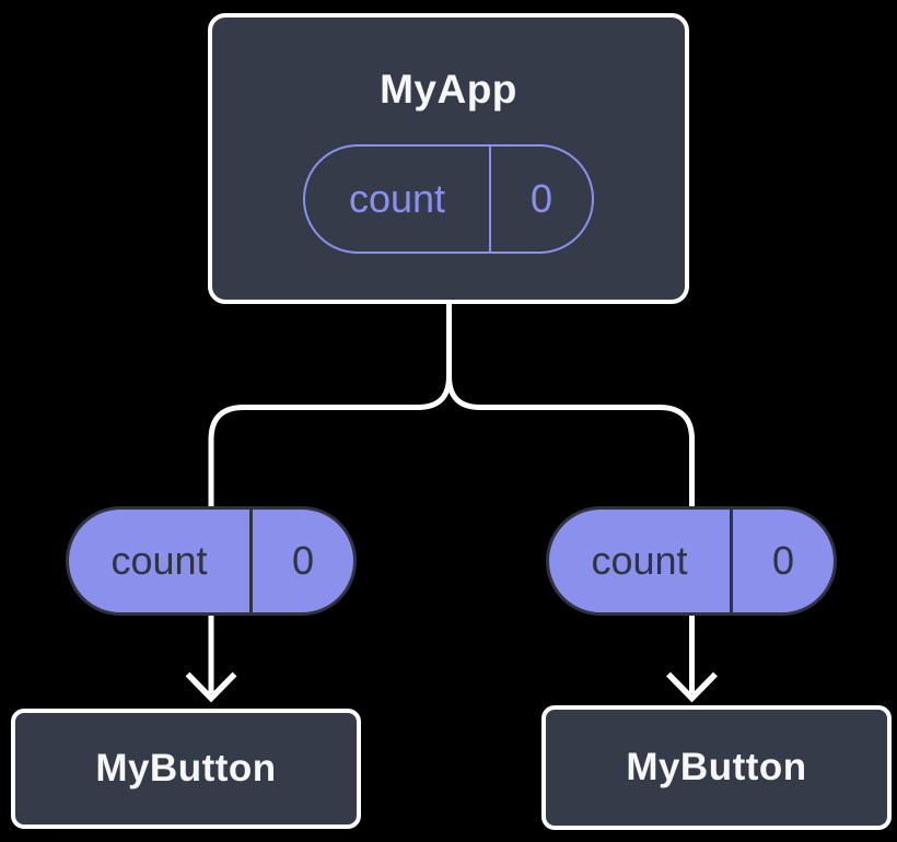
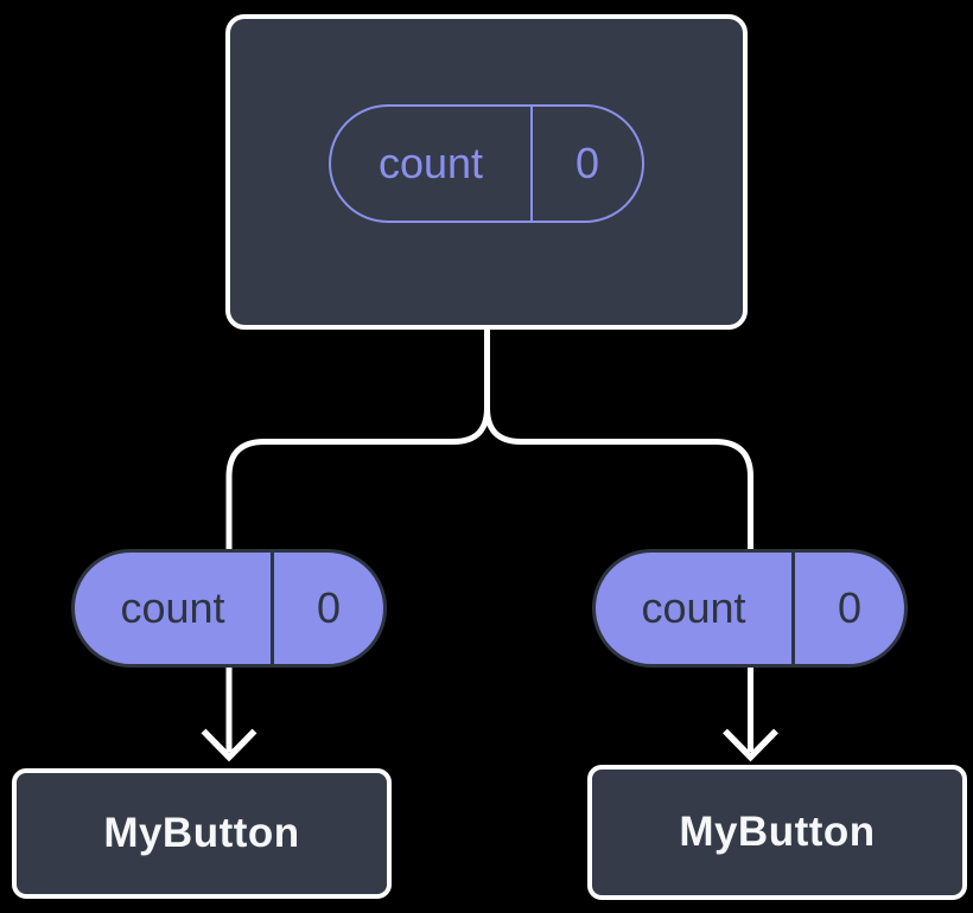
- MyApp
  count
  0
  count
  0
  count
  0
  MyButton
  MyButton
